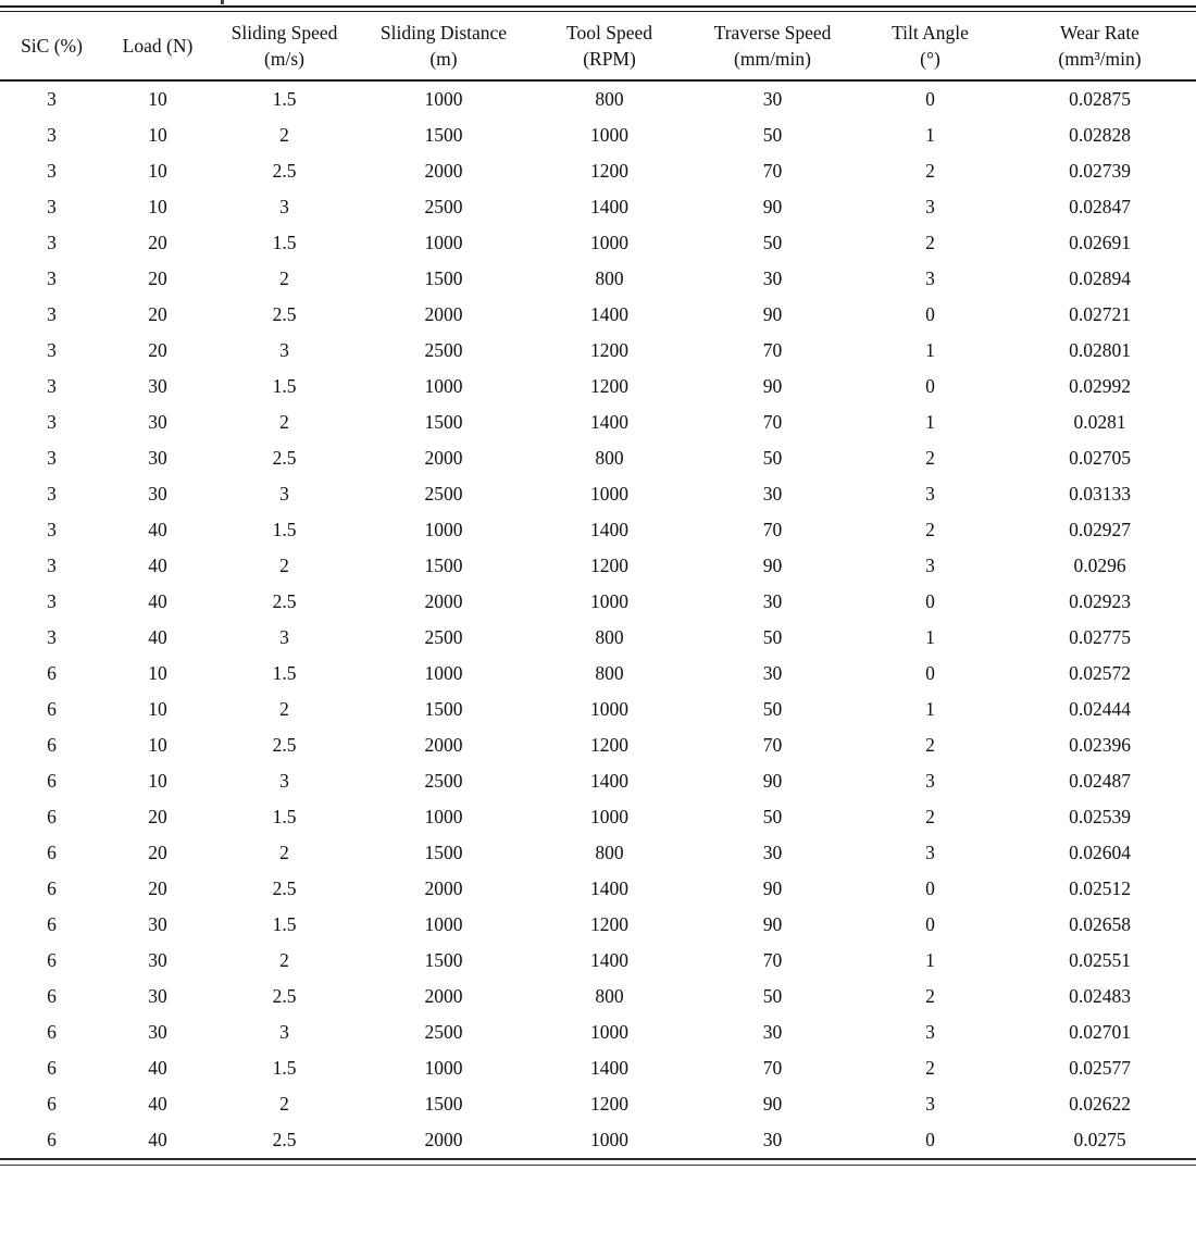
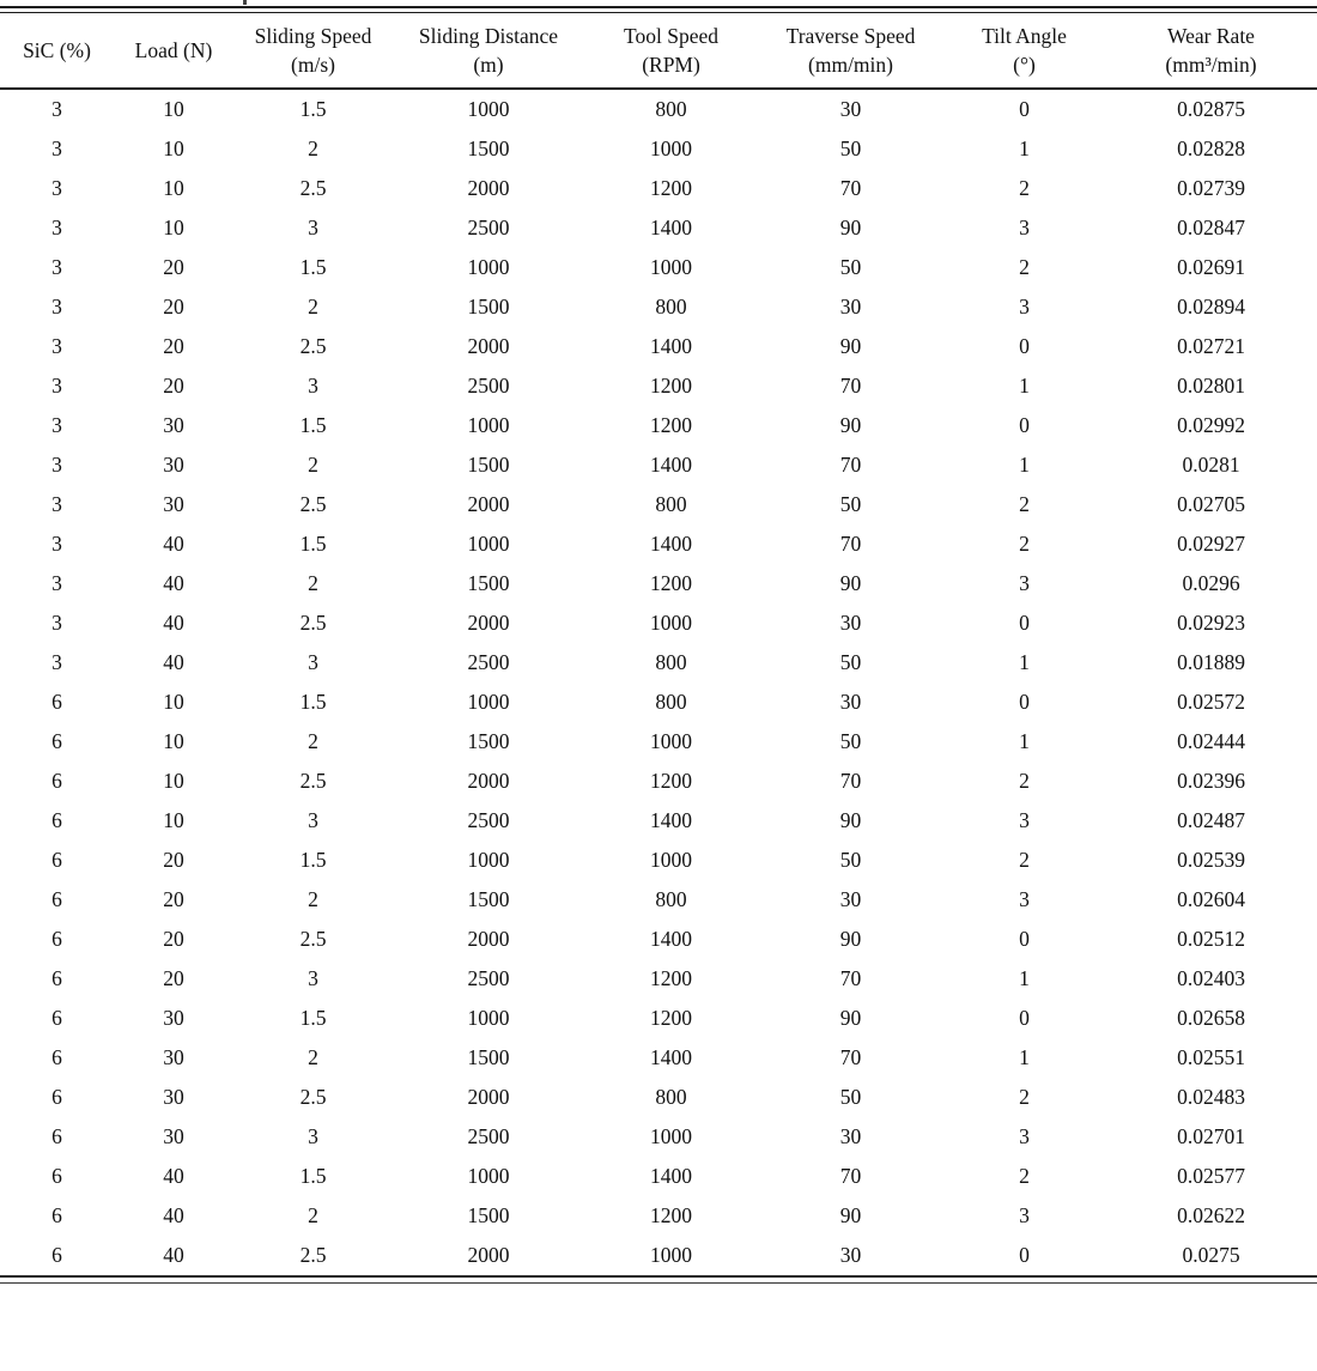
  SiC (%)	Load (N)	Sliding Speed(m/s)	Sliding Distance(m)	Tool Speed(RPM)	Traverse Speed(mm/min)	Tilt Angle(°)	Wear Rate(mm³/min)
  3	10	1.5	1000	800	30	0	0.02875
  3	10	2	1500	1000	50	1	0.02828
  3	10	2.5	2000	1200	70	2	0.02739
  3	10	3	2500	1400	90	3	0.02847
  3	20	1.5	1000	1000	50	2	0.02691
  3	20	2	1500	800	30	3	0.02894
  3	20	2.5	2000	1400	90	0	0.02721
  3	20	3	2500	1200	70	1	0.02801
  3	30	1.5	1000	1200	90	0	0.02992
  3	30	2	1500	1400	70	1	0.0281
  3	30	2.5	2000	800	50	2	0.02705
- 3	30	3	2500	1000	30	3	0.03133
  3	40	1.5	1000	1400	70	2	0.02927
  3	40	2	1500	1200	90	3	0.0296
  3	40	2.5	2000	1000	30	0	0.02923
- 3	40	3	2500	800	50	1	0.02775
+ 3	40	3	2500	800	50	1	0.01889
  6	10	1.5	1000	800	30	0	0.02572
  6	10	2	1500	1000	50	1	0.02444
  6	10	2.5	2000	1200	70	2	0.02396
  6	10	3	2500	1400	90	3	0.02487
  6	20	1.5	1000	1000	50	2	0.02539
  6	20	2	1500	800	30	3	0.02604
  6	20	2.5	2000	1400	90	0	0.02512
+ 6	20	3	2500	1200	70	1	0.02403
  6	30	1.5	1000	1200	90	0	0.02658
  6	30	2	1500	1400	70	1	0.02551
  6	30	2.5	2000	800	50	2	0.02483
  6	30	3	2500	1000	30	3	0.02701
  6	40	1.5	1000	1400	70	2	0.02577
  6	40	2	1500	1200	90	3	0.02622
  6	40	2.5	2000	1000	30	0	0.0275
